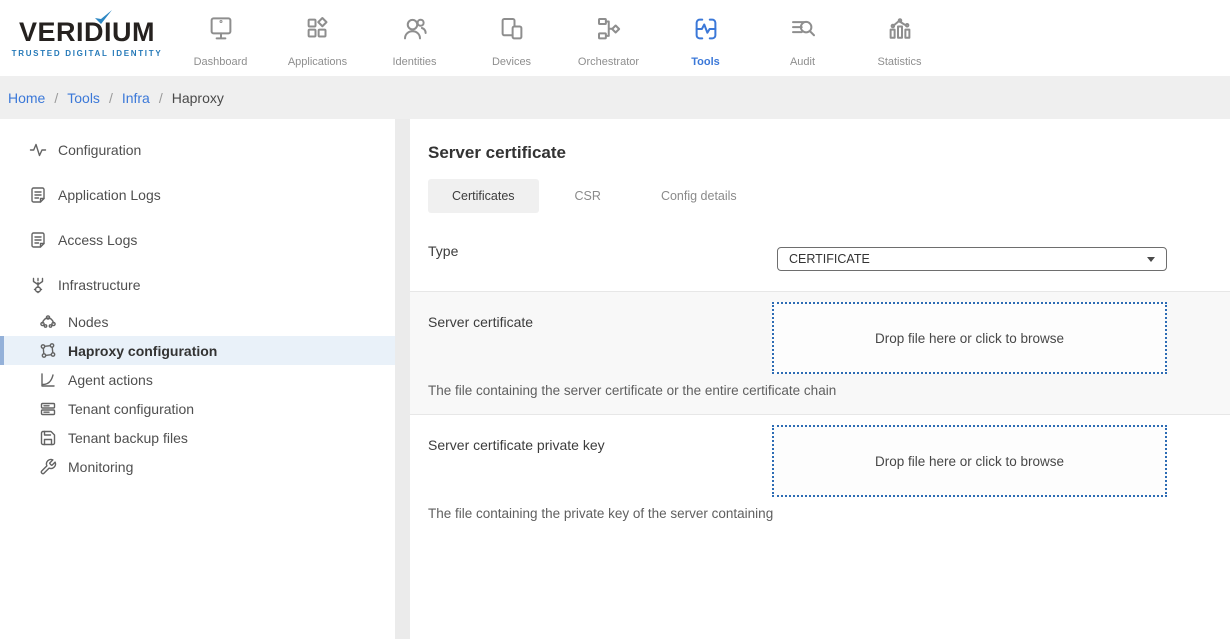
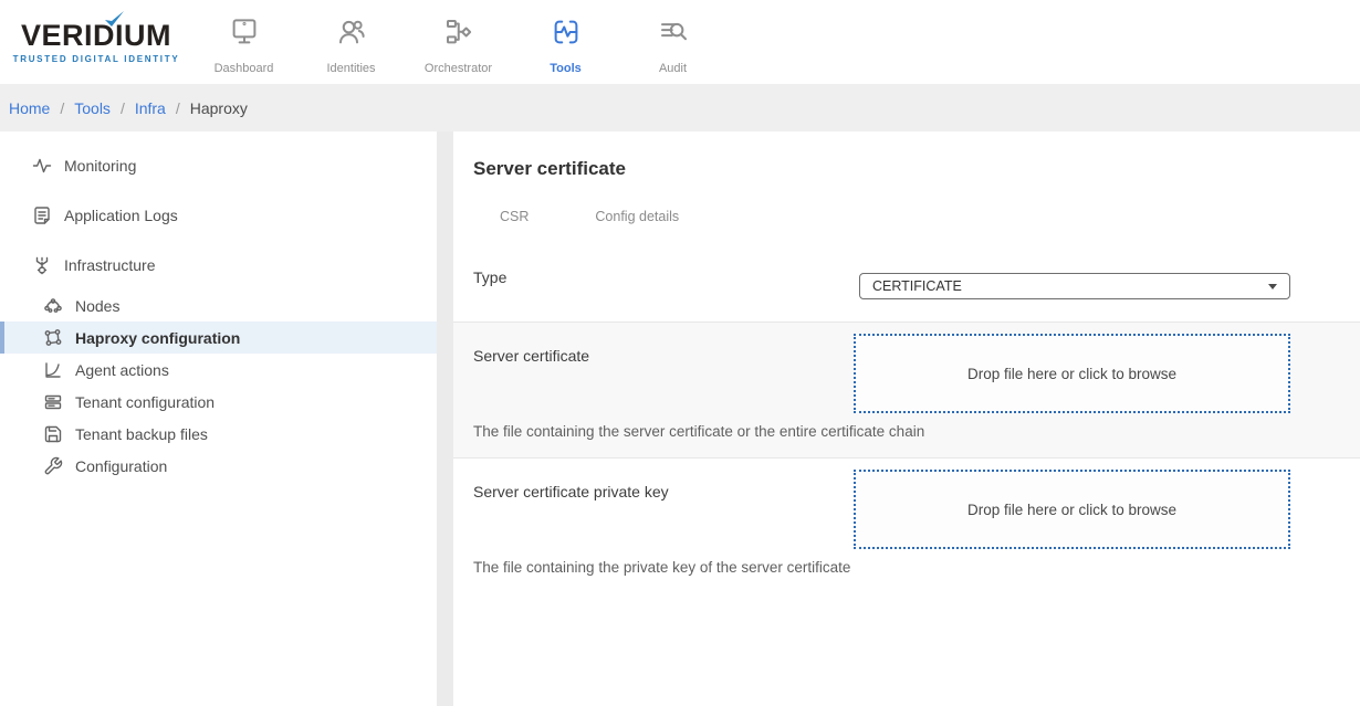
  VERIDIUM
  TRUSTED DIGITAL IDENTITY
  Dashboard
- Applications
  Identities
- Devices
  Orchestrator
  Tools
  Audit
- Statistics
  Home
  /
  Tools
  /
  Infra
  /
  Haproxy
- Configuration
+ Monitoring
  Application Logs
- Access Logs
  Infrastructure
  Nodes
  Haproxy configuration
  Agent actions
  Tenant configuration
  Tenant backup files
- Monitoring
+ Configuration
  Server certificate
- Certificates
  CSR
  Config details
  Type
  CERTIFICATE
  Server certificate
  Drop file here or click to browse
  The file containing the server certificate or the entire certificate chain
  Server certificate private key
  Drop file here or click to browse
- The file containing the private key of the server containing
+ The file containing the private key of the server certificate
